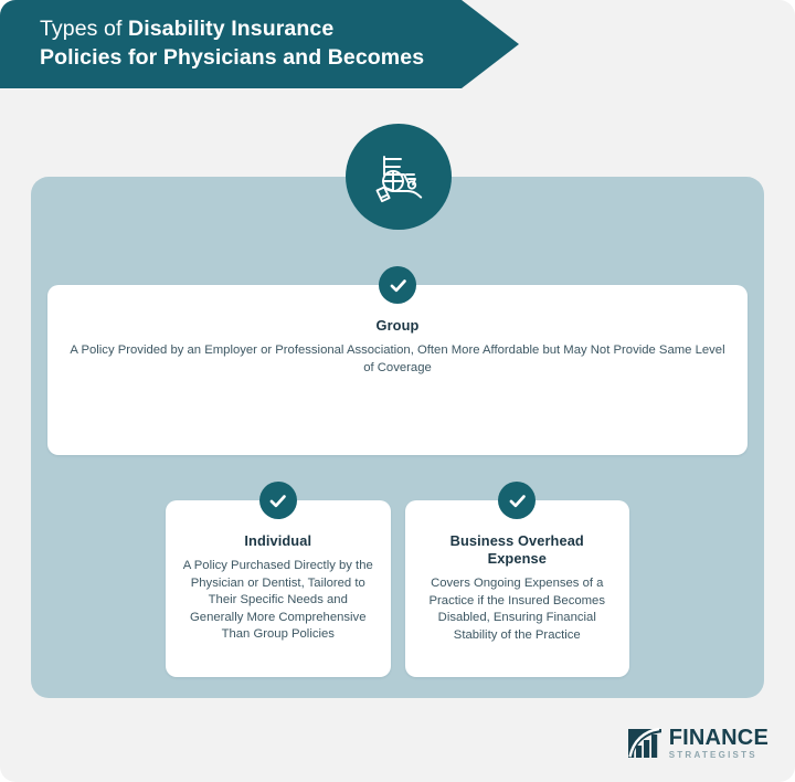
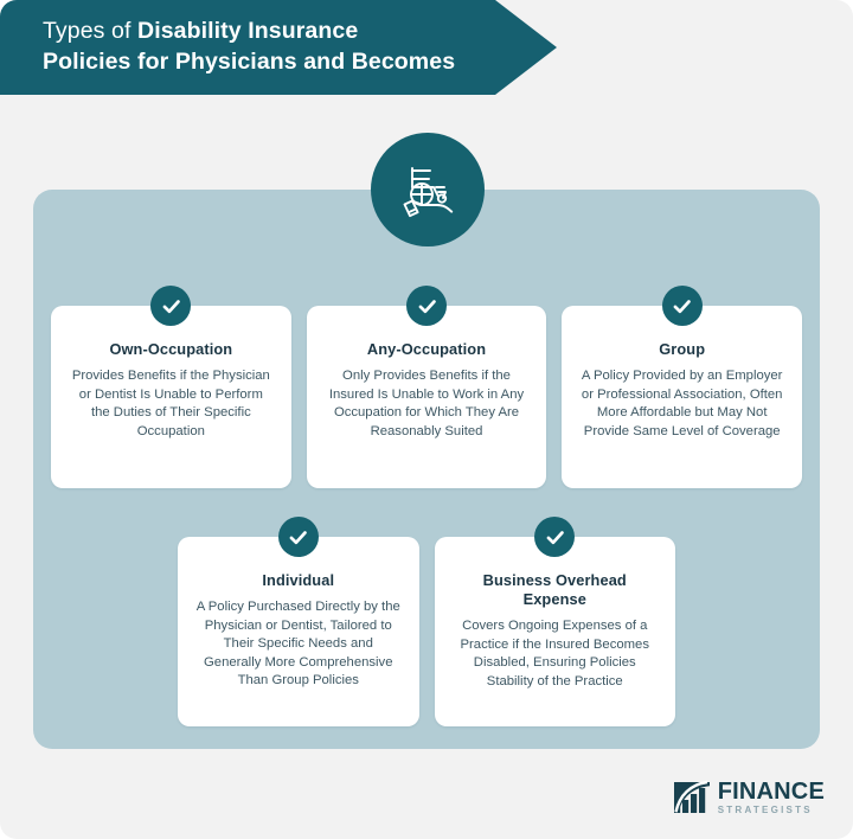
  Types of Disability Insurance
  Policies for Physicians and Becomes
+ Own-Occupation
+ Provides Benefits if the Physician or Dentist Is Unable to Perform the Duties of Their Specific Occupation
+ Any-Occupation
+ Only Provides Benefits if the Insured Is Unable to Work in Any Occupation for Which They Are Reasonably Suited
  Group
  A Policy Provided by an Employer or Professional Association, Often More Affordable but May Not Provide Same Level of Coverage
  Individual
  A Policy Purchased Directly by the Physician or Dentist, Tailored to Their Specific Needs and Generally More Comprehensive Than Group Policies
  Business Overhead Expense
- Covers Ongoing Expenses of a Practice if the Insured Becomes Disabled, Ensuring Financial Stability of the Practice
+ Covers Ongoing Expenses of a Practice if the Insured Becomes Disabled, Ensuring Policies Stability of the Practice
  FINANCE
  STRATEGISTS
